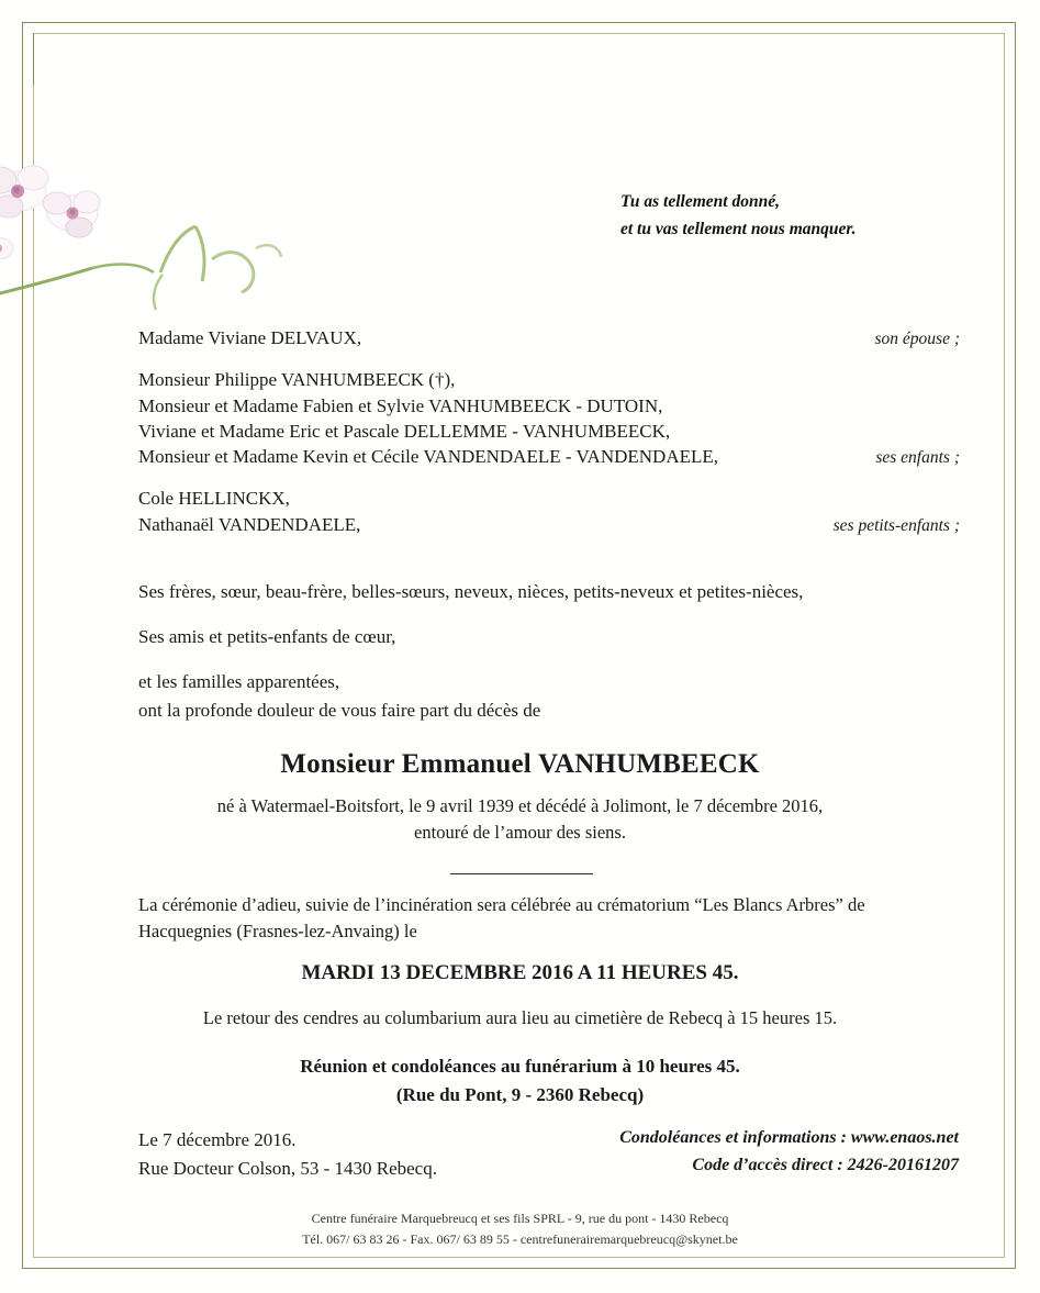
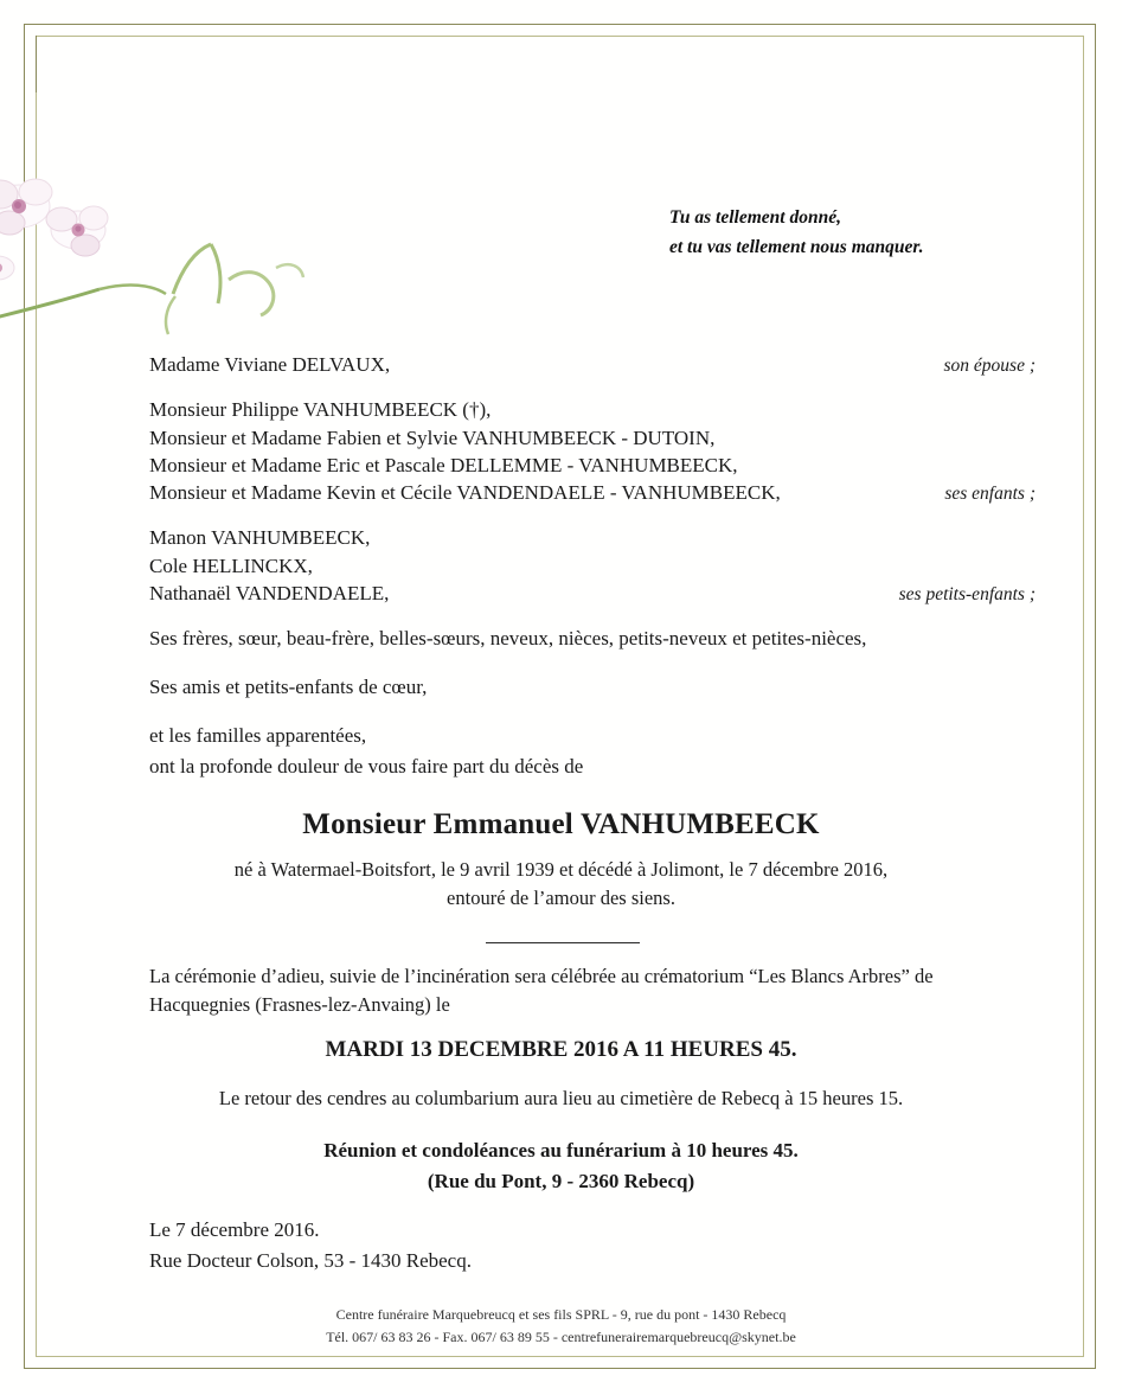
  Tu as tellement donné,
  et tu vas tellement nous manquer.
  Madame Viviane DELVAUX,
  son épouse ;
  Monsieur Philippe VANHUMBEECK (†),
  Monsieur et Madame Fabien et Sylvie VANHUMBEECK - DUTOIN,
- Viviane et Madame Eric et Pascale DELLEMME - VANHUMBEECK,
+ Monsieur et Madame Eric et Pascale DELLEMME - VANHUMBEECK,
- Monsieur et Madame Kevin et Cécile VANDENDAELE - VANDENDAELE,
+ Monsieur et Madame Kevin et Cécile VANDENDAELE - VANHUMBEECK,
  ses enfants ;
+ Manon VANHUMBEECK,
  Cole HELLINCKX,
  Nathanaël VANDENDAELE,
  ses petits-enfants ;
  Ses frères, sœur, beau-frère, belles-sœurs, neveux, nièces, petits-neveux et petites-nièces,
  Ses amis et petits-enfants de cœur,
  et les familles apparentées,
  ont la profonde douleur de vous faire part du décès de
  Monsieur Emmanuel VANHUMBEECK
  né à Watermael-Boitsfort, le 9 avril 1939 et décédé à Jolimont, le 7 décembre 2016,
  entouré de l’amour des siens.
  La cérémonie d’adieu, suivie de l’incinération sera célébrée au crématorium “Les Blancs Arbres” de
  Hacquegnies (Frasnes-lez-Anvaing) le
  MARDI 13 DECEMBRE 2016 A 11 HEURES 45.
  Le retour des cendres au columbarium aura lieu au cimetière de Rebecq à 15 heures 15.
  Réunion et condoléances au funérarium à 10 heures 45.
  (Rue du Pont, 9 - 2360 Rebecq)
  Le 7 décembre 2016.
  Rue Docteur Colson, 53 - 1430 Rebecq.
- Condoléances et informations : www.enaos.net
- Code d’accès direct : 2426-20161207
  Centre funéraire Marquebreucq et ses fils SPRL - 9, rue du pont - 1430 Rebecq
  Tél. 067/ 63 83 26 - Fax. 067/ 63 89 55 - centrefunerairemarquebreucq@skynet.be
